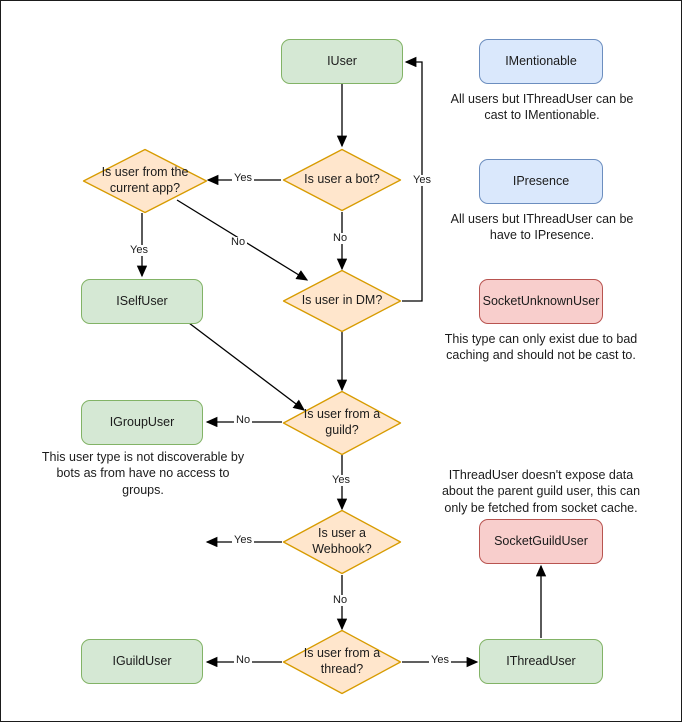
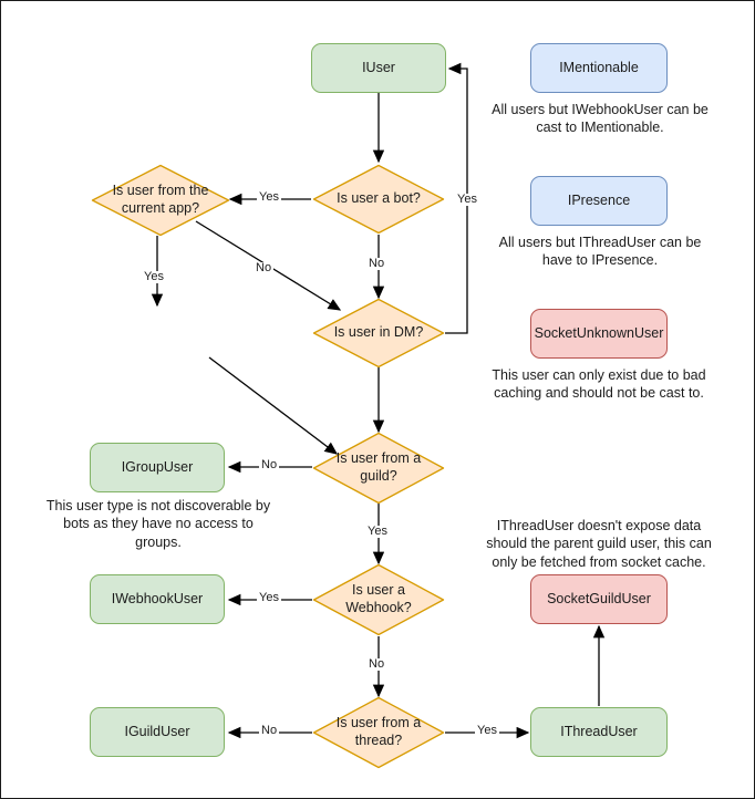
  Yes
  No
  Yes
  Yes
  No
  No
  Yes
  Yes
  No
  No
  Yes
  IUser
  Is user a bot?
  Is user in DM?
  Is user from a
  guild?
  Is user a
  Webhook?
  Is user from a
  thread?
  Is user from the
  current app?
- ISelfUser
  IGroupUser
- This user type is not discoverable by bots as from have no access to groups.
+ This user type is not discoverable by bots as they have no access to groups.
+ IWebhookUser
  IGuildUser
  IMentionable
- All users but IThreadUser can be cast to IMentionable.
+ All users but IWebhookUser can be cast to IMentionable.
  IPresence
  All users but IThreadUser can be have to IPresence.
  SocketUnknownUser
- This type can only exist due to bad caching and should not be cast to.
+ This user can only exist due to bad caching and should not be cast to.
- IThreadUser doesn't expose data about the parent guild user, this can only be fetched from socket cache.
+ IThreadUser doesn't expose data should the parent guild user, this can only be fetched from socket cache.
  SocketGuildUser
  IThreadUser
